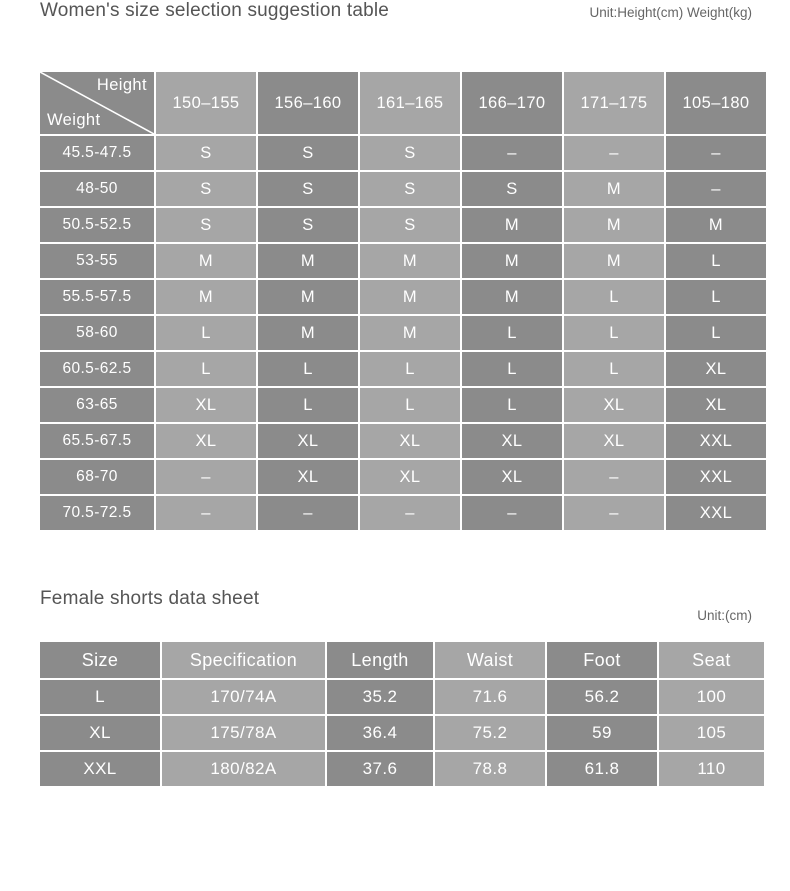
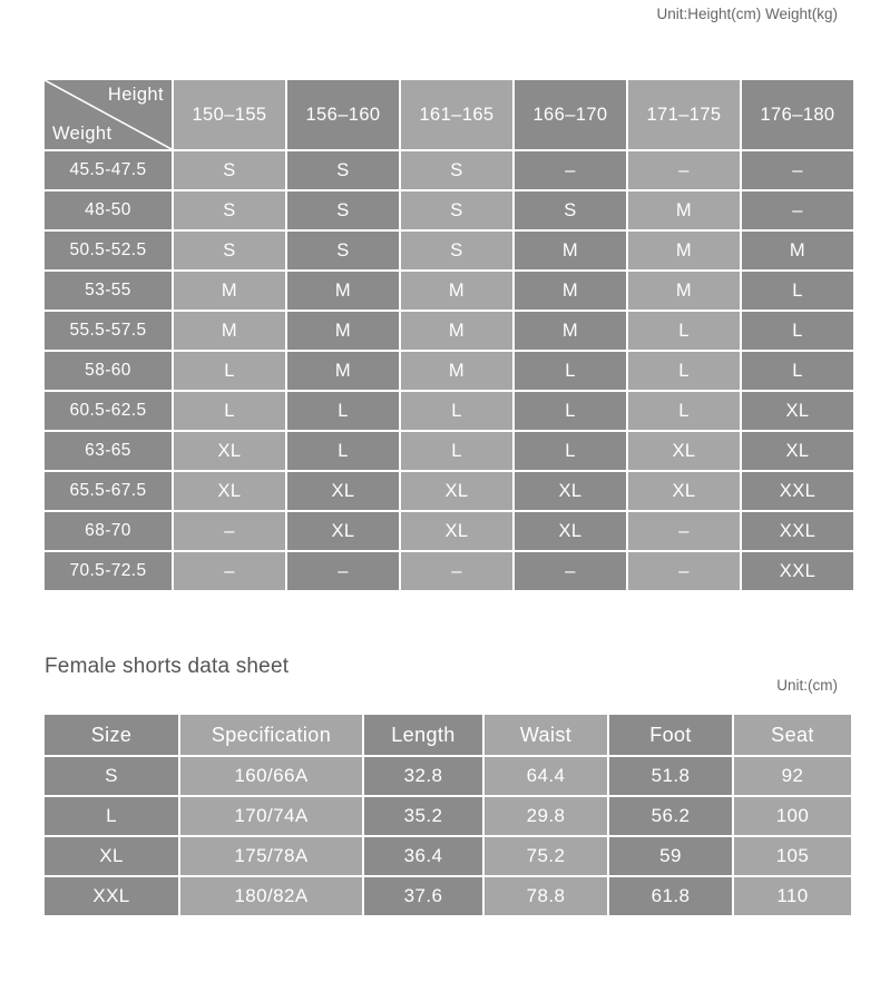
- Women's size selection suggestion table
  Unit:Height(cm) Weight(kg)
- Height Weight	150–155	156–160	161–165	166–170	171–175	105–180
+ Height Weight	150–155	156–160	161–165	166–170	171–175	176–180
  45.5-47.5	S	S	S	–	–	–
  48-50	S	S	S	S	M	–
  50.5-52.5	S	S	S	M	M	M
  53-55	M	M	M	M	M	L
  55.5-57.5	M	M	M	M	L	L
  58-60	L	M	M	L	L	L
  60.5-62.5	L	L	L	L	L	XL
  63-65	XL	L	L	L	XL	XL
  65.5-67.5	XL	XL	XL	XL	XL	XXL
  68-70	–	XL	XL	XL	–	XXL
  70.5-72.5	–	–	–	–	–	XXL
  Female shorts data sheet
  Unit:(cm)
  Size	Specification	Length	Waist	Foot	Seat
+ S	160/66A	32.8	64.4	51.8	92
- L	170/74A	35.2	71.6	56.2	100
+ L	170/74A	35.2	29.8	56.2	100
  XL	175/78A	36.4	75.2	59	105
  XXL	180/82A	37.6	78.8	61.8	110
